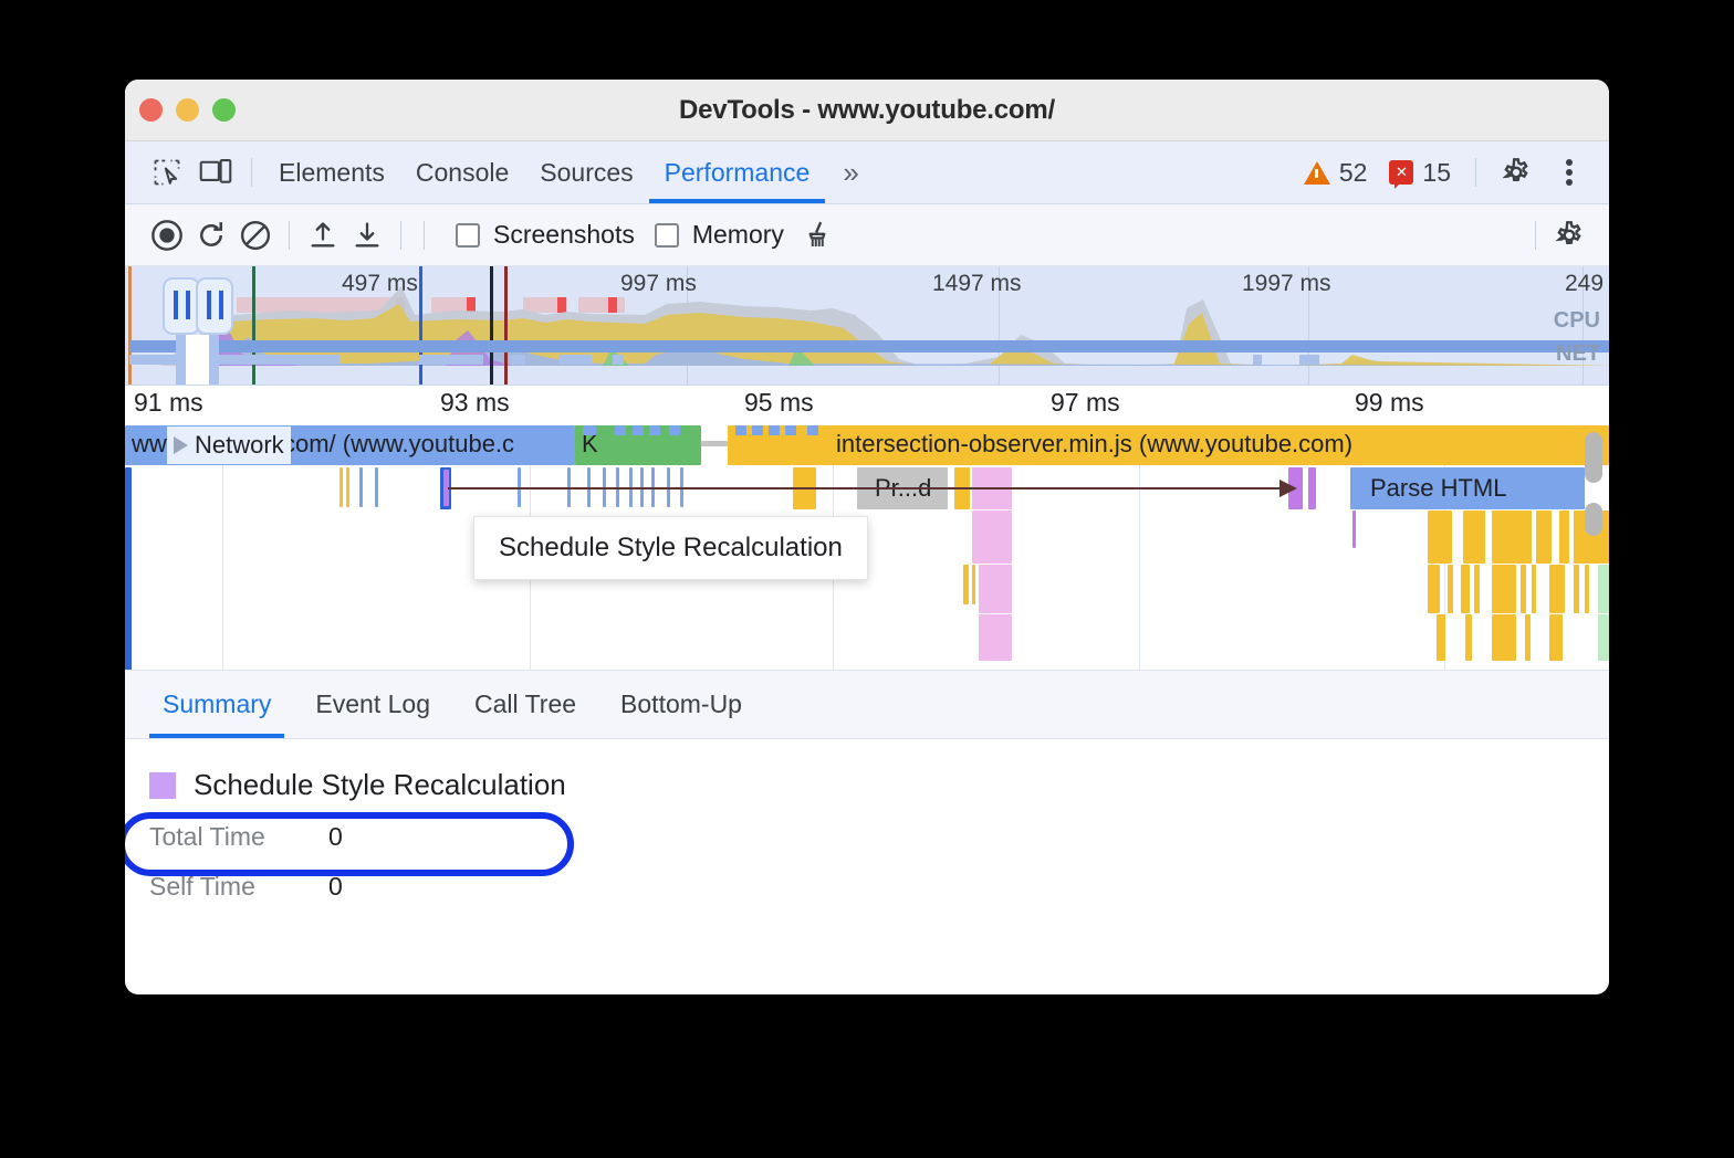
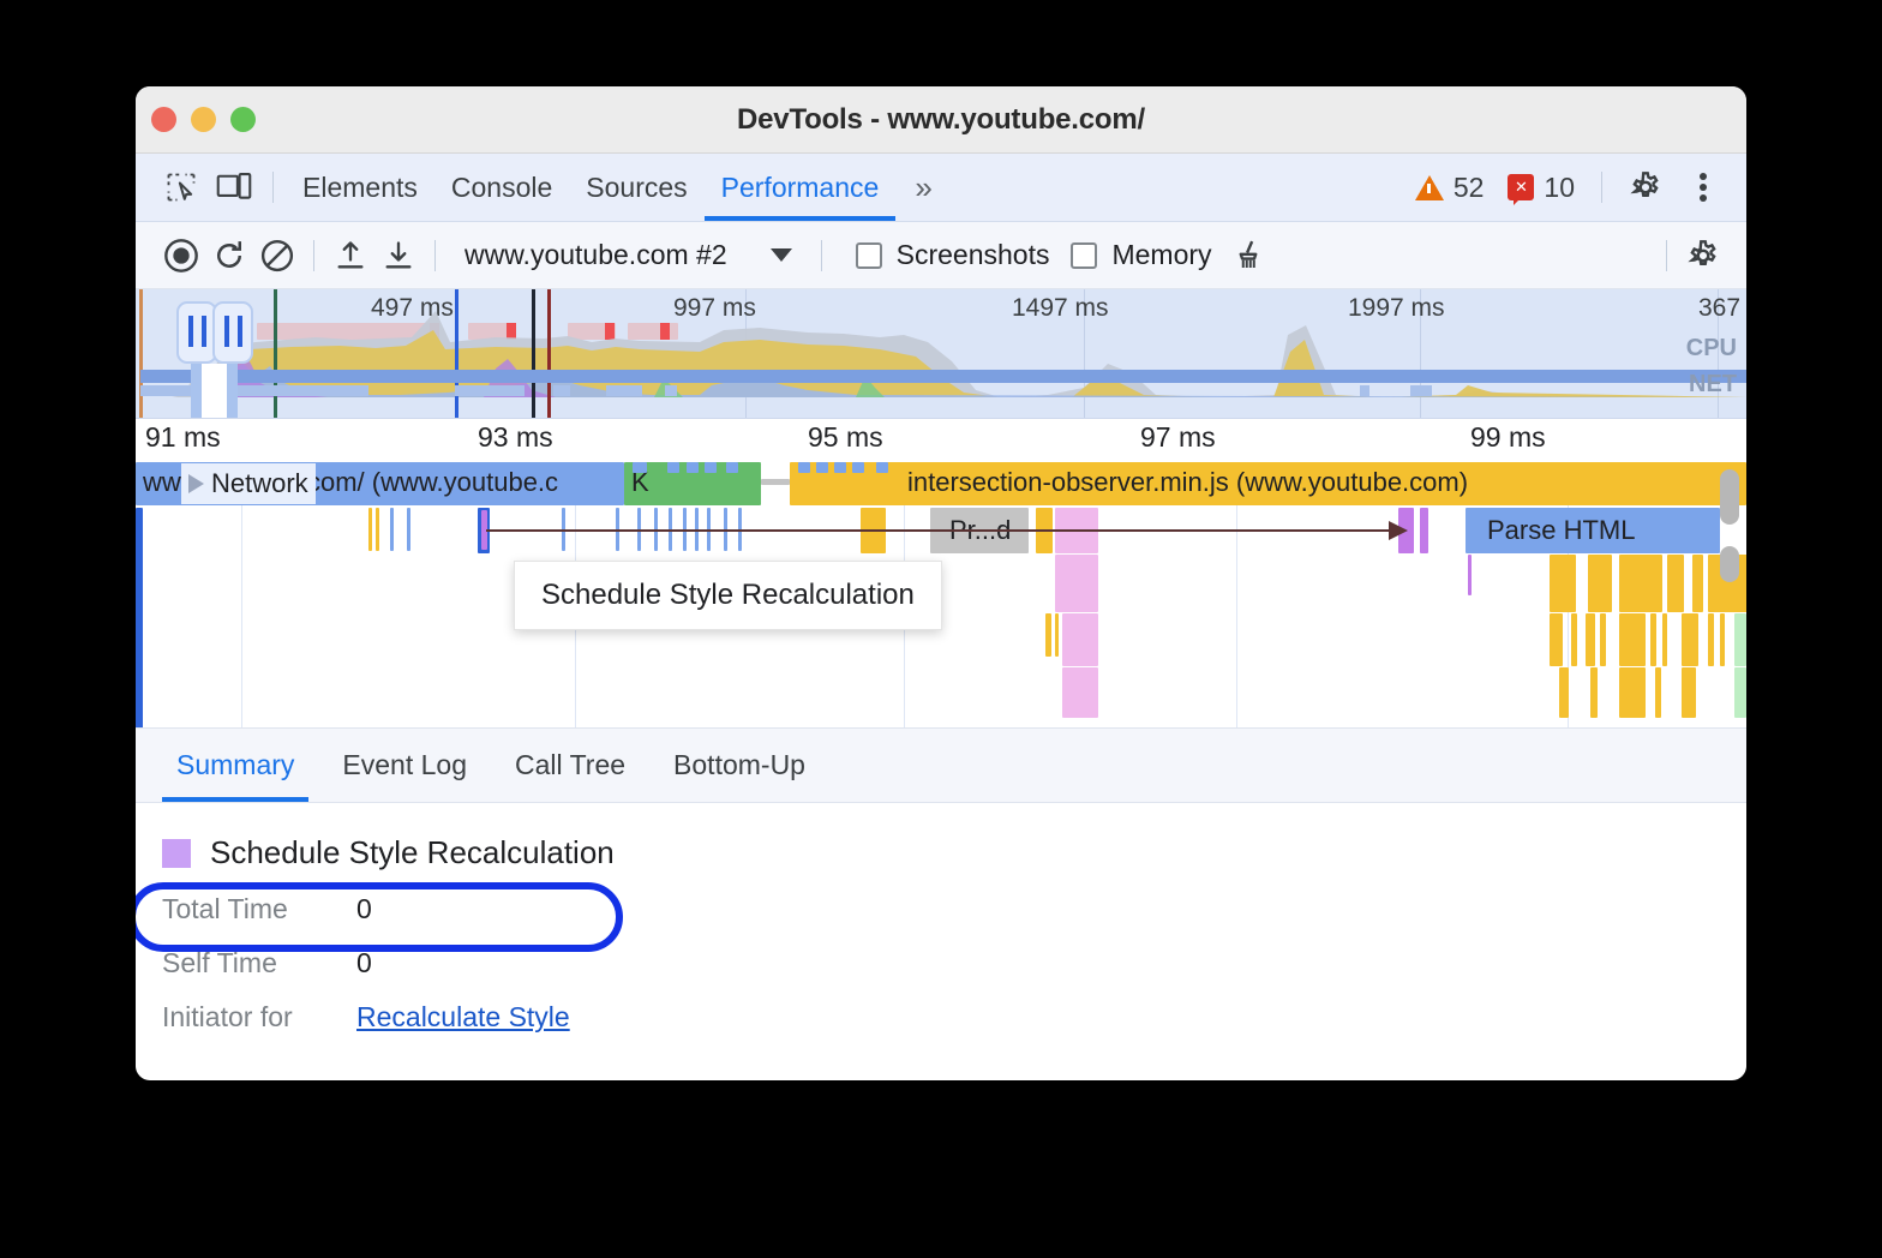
  DevTools - www.youtube.com/
  Elements
  Console
  Sources
  Performance
  »
  52
  ✕
- 15
+ 10
+ www.youtube.com #2
  Screenshots
  Memory
  497 ms
  997 ms
  1497 ms
  1997 ms
- 249
+ 367
  CPU
  NET
  91 ms
  93 ms
  95 ms
  97 ms
  99 ms
  K
  intersection-observer.min.js (www.youtube.com)
  Network
  Parse HTML
  Schedule Style Recalculation
  Summary
  Event Log
  Call Tree
  Bottom-Up
  Schedule Style Recalculation
  Total Time
  0
  Self Time
  0
+ Initiator for
+ Recalculate Style
